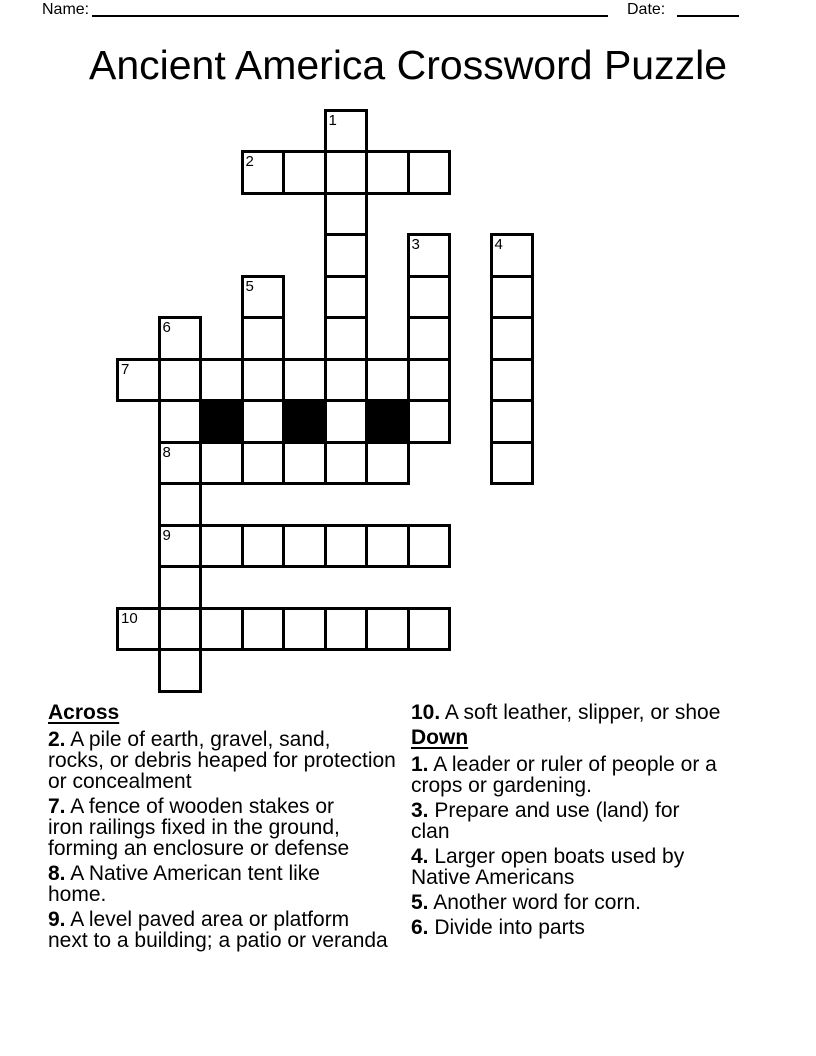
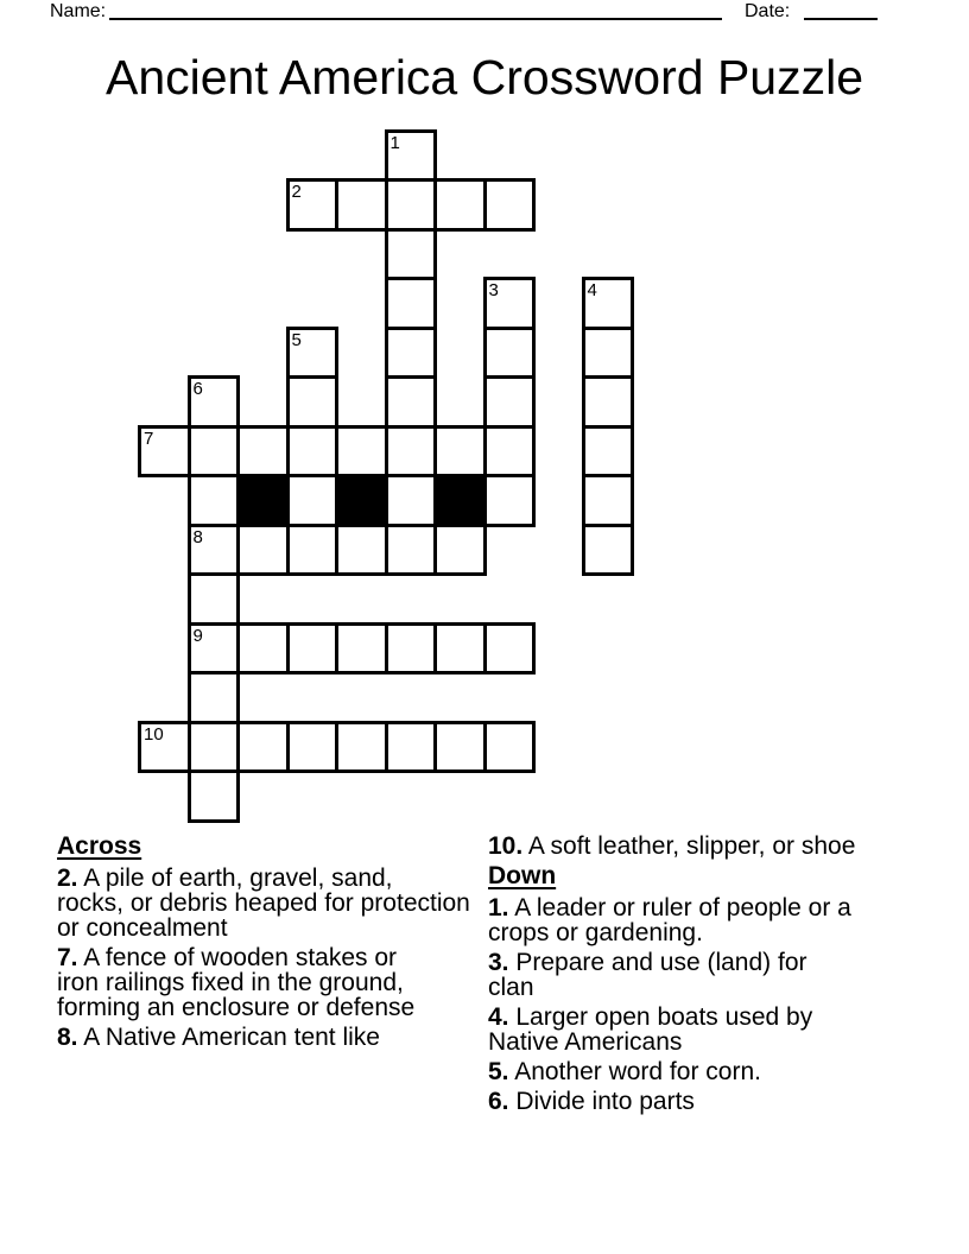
  Name:
  Date:
  Ancient America Crossword Puzzle
  1
  2
  3
  4
  5
  6
  7
  8
  9
  10
  Across
  2. A pile of earth, gravel, sand,
  rocks, or debris heaped for protection
  or concealment
  7. A fence of wooden stakes or
  iron railings fixed in the ground,
  forming an enclosure or defense
  8. A Native American tent like
- home.
- 9. A level paved area or platform
- next to a building; a patio or veranda
  10. A soft leather, slipper, or shoe
  Down
  1. A leader or ruler of people or a
  crops or gardening.
  3. Prepare and use (land) for
  clan
  4. Larger open boats used by
  Native Americans
  5. Another word for corn.
  6. Divide into parts
